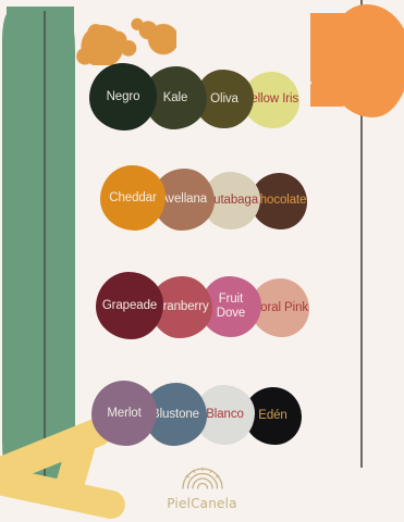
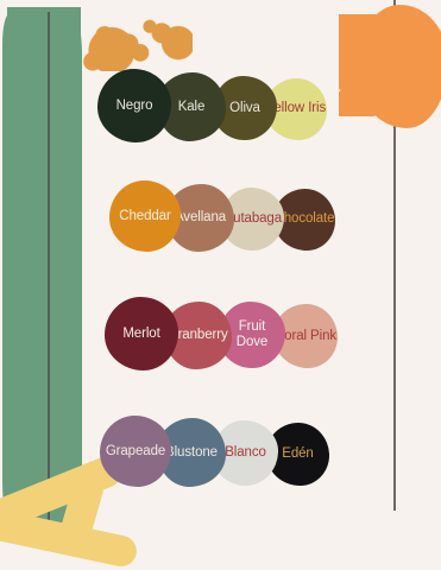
  Negro
  Kale
  Oliva
  ellow Iris
  Cheddar
  vellana
  utabaga
  hocolate
- Grapeade
+ Merlot
  ranberry
  Fruit
  Dove
  oral Pink
- Merlot
+ Grapeade
  lustone
  Blanco
  Edén
- PielCanela
